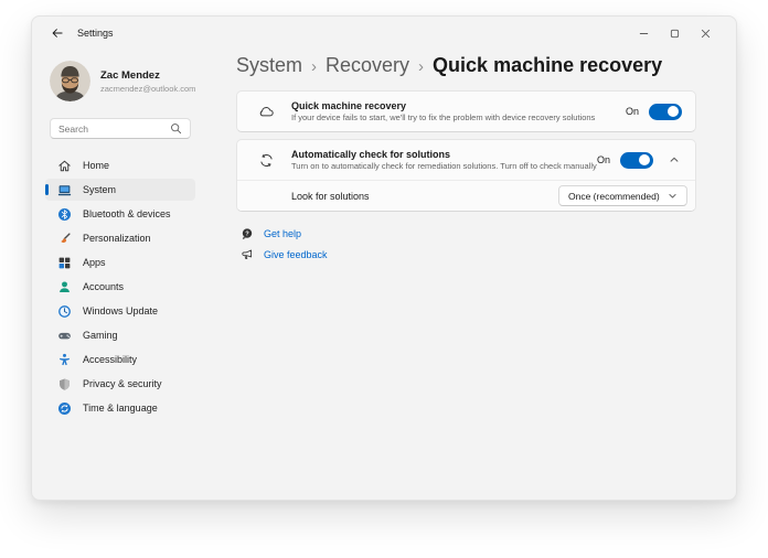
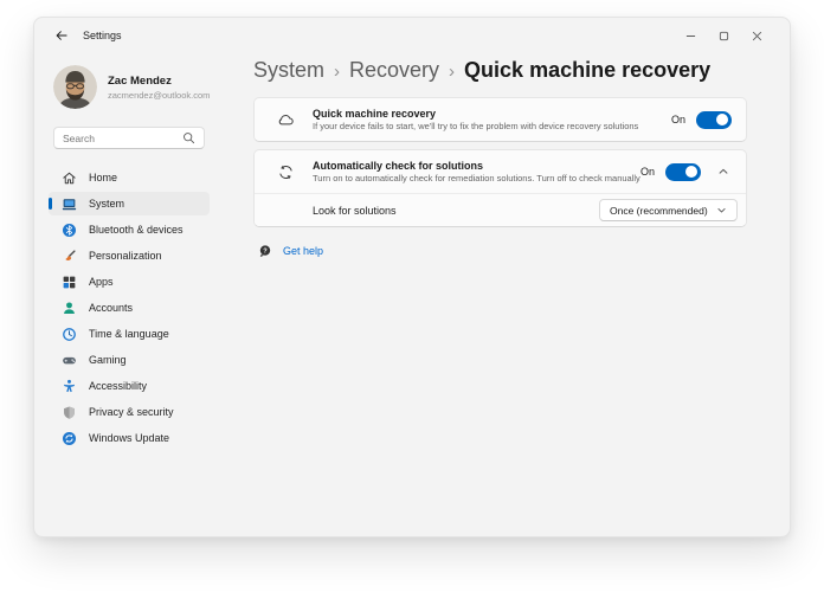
  Settings
  Zac Mendez
  zacmendez@outlook.com
  Search
  Home
  System
  Bluetooth & devices
  Personalization
  Apps
  Accounts
- Windows Update
+ Time & language
  Gaming
  Accessibility
  Privacy & security
- Time & language
+ Windows Update
  System
  ›
  Recovery
  ›
  Quick machine recovery
  Quick machine recovery
  If your device fails to start, we'll try to fix the problem with device recovery solutions
  On
  Automatically check for solutions
  Turn on to automatically check for remediation solutions. Turn off to check manually
  On
  Look for solutions
  Once (recommended)
  Get help
- Give feedback
